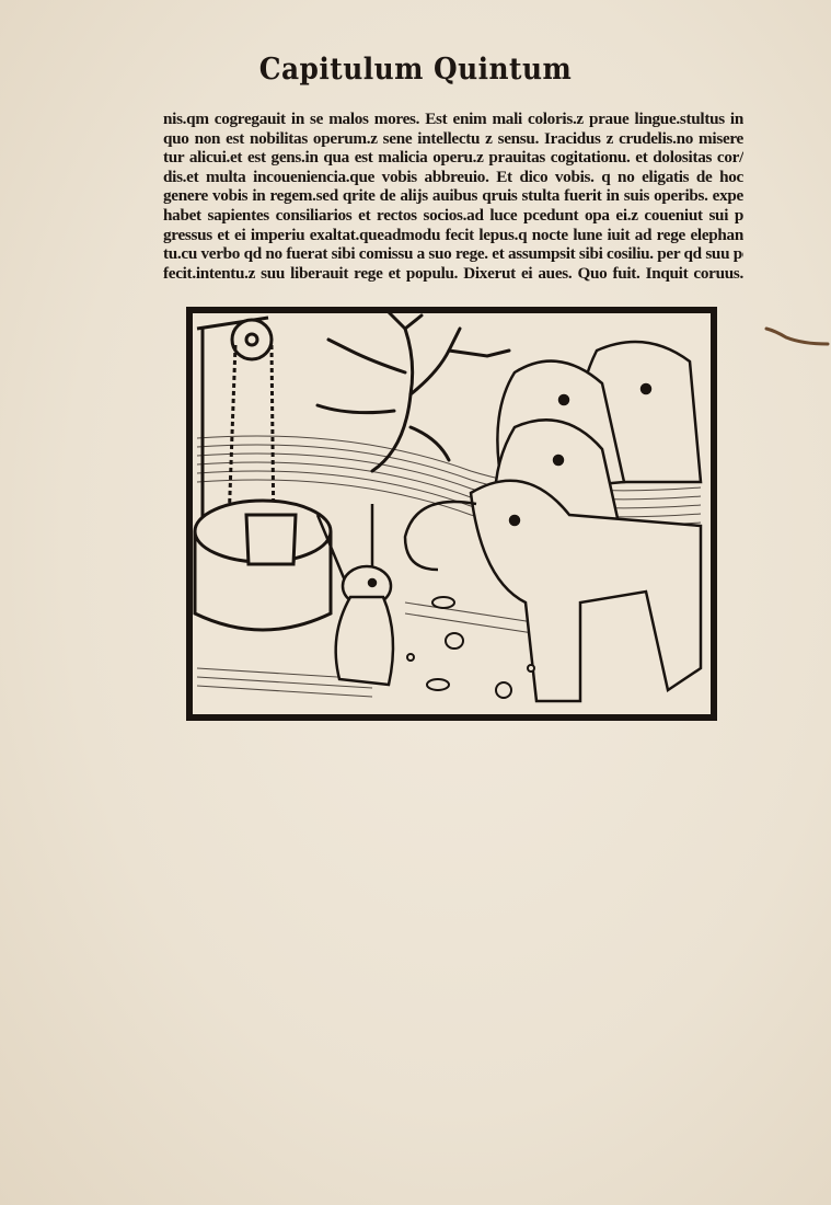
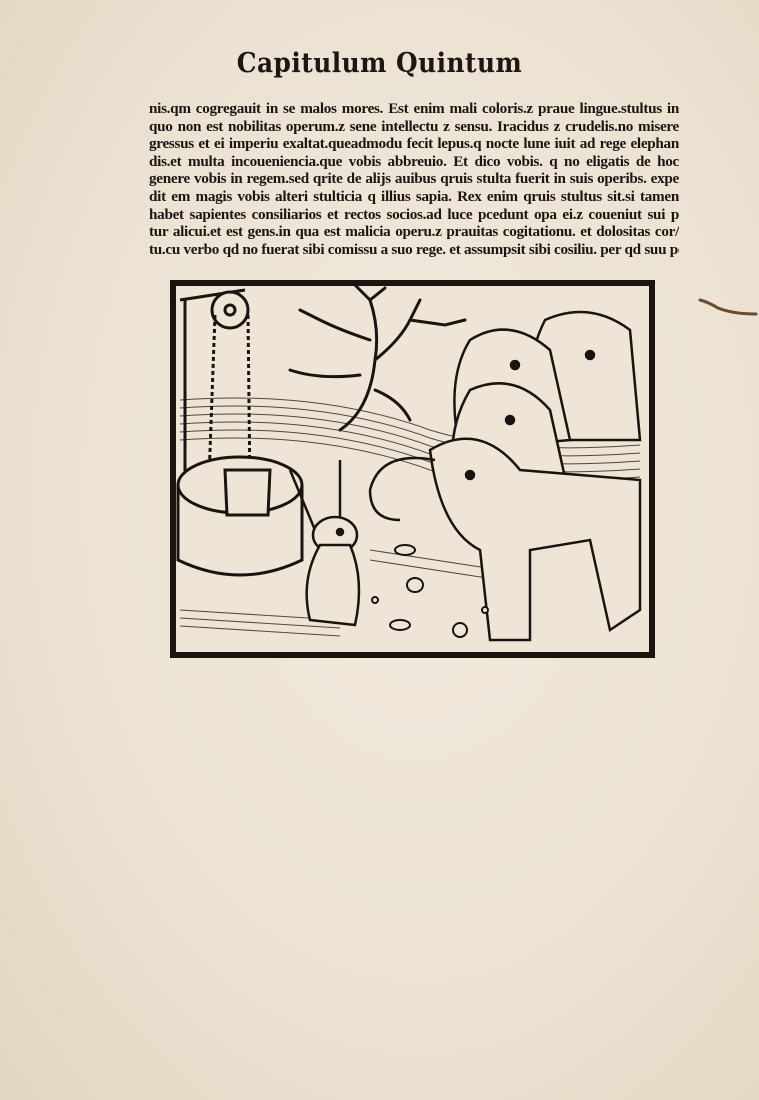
  Capitulum Quintum
  nis.qm cogregauit in se malos mores. Est enim mali coloris.z praue lingue.stultus in
  quo non est nobilitas operum.z sene intellectu z sensu. Iracidus z crudelis.no misere
- tur alicui.et est gens.in qua est malicia operu.z prauitas cogitationu. et dolositas cor/
+ gressus et ei imperiu exaltat.queadmodu fecit lepus.q nocte lune iuit ad rege elephan
  dis.et multa incoueniencia.que vobis abbreuio. Et dico vobis. q no eligatis de hoc
  genere vobis in regem.sed qrite de alijs auibus qruis stulta fuerit in suis operibs. expe
+ dit em magis vobis alteri stulticia q illius sapia. Rex enim qruis stultus sit.si tamen
  habet sapientes consiliarios et rectos socios.ad luce pcedunt opa ei.z coueniut sui p
- gressus et ei imperiu exaltat.queadmodu fecit lepus.q nocte lune iuit ad rege elephan
+ tur alicui.et est gens.in qua est malicia operu.z prauitas cogitationu. et dolositas cor/
  tu.cu verbo qd no fuerat sibi comissu a suo rege. et assumpsit sibi cosiliu. per qd suu p
- fecit.intentu.z suu liberauit rege et populu. Dixerut ei aues. Quo fuit. Inquit coruus.
